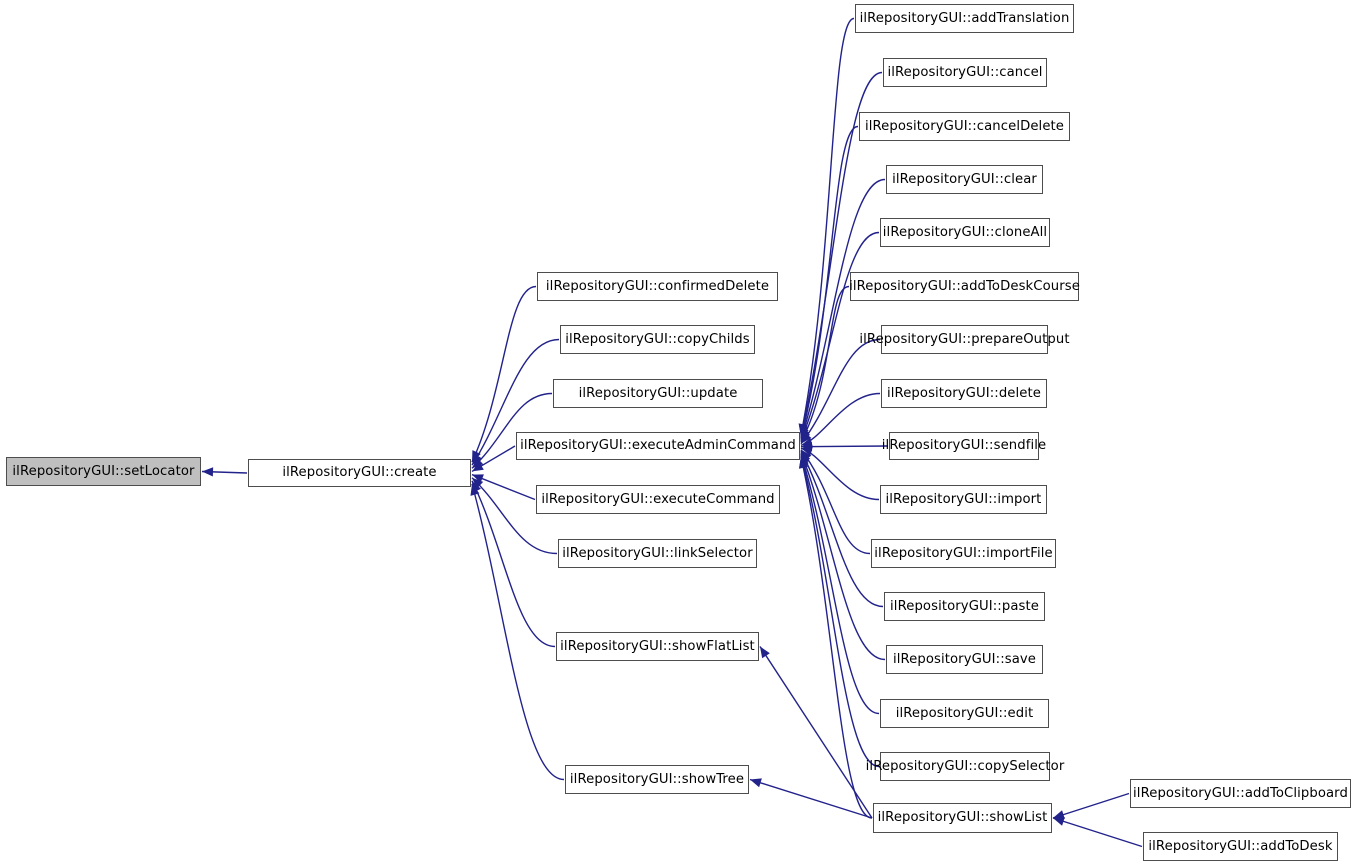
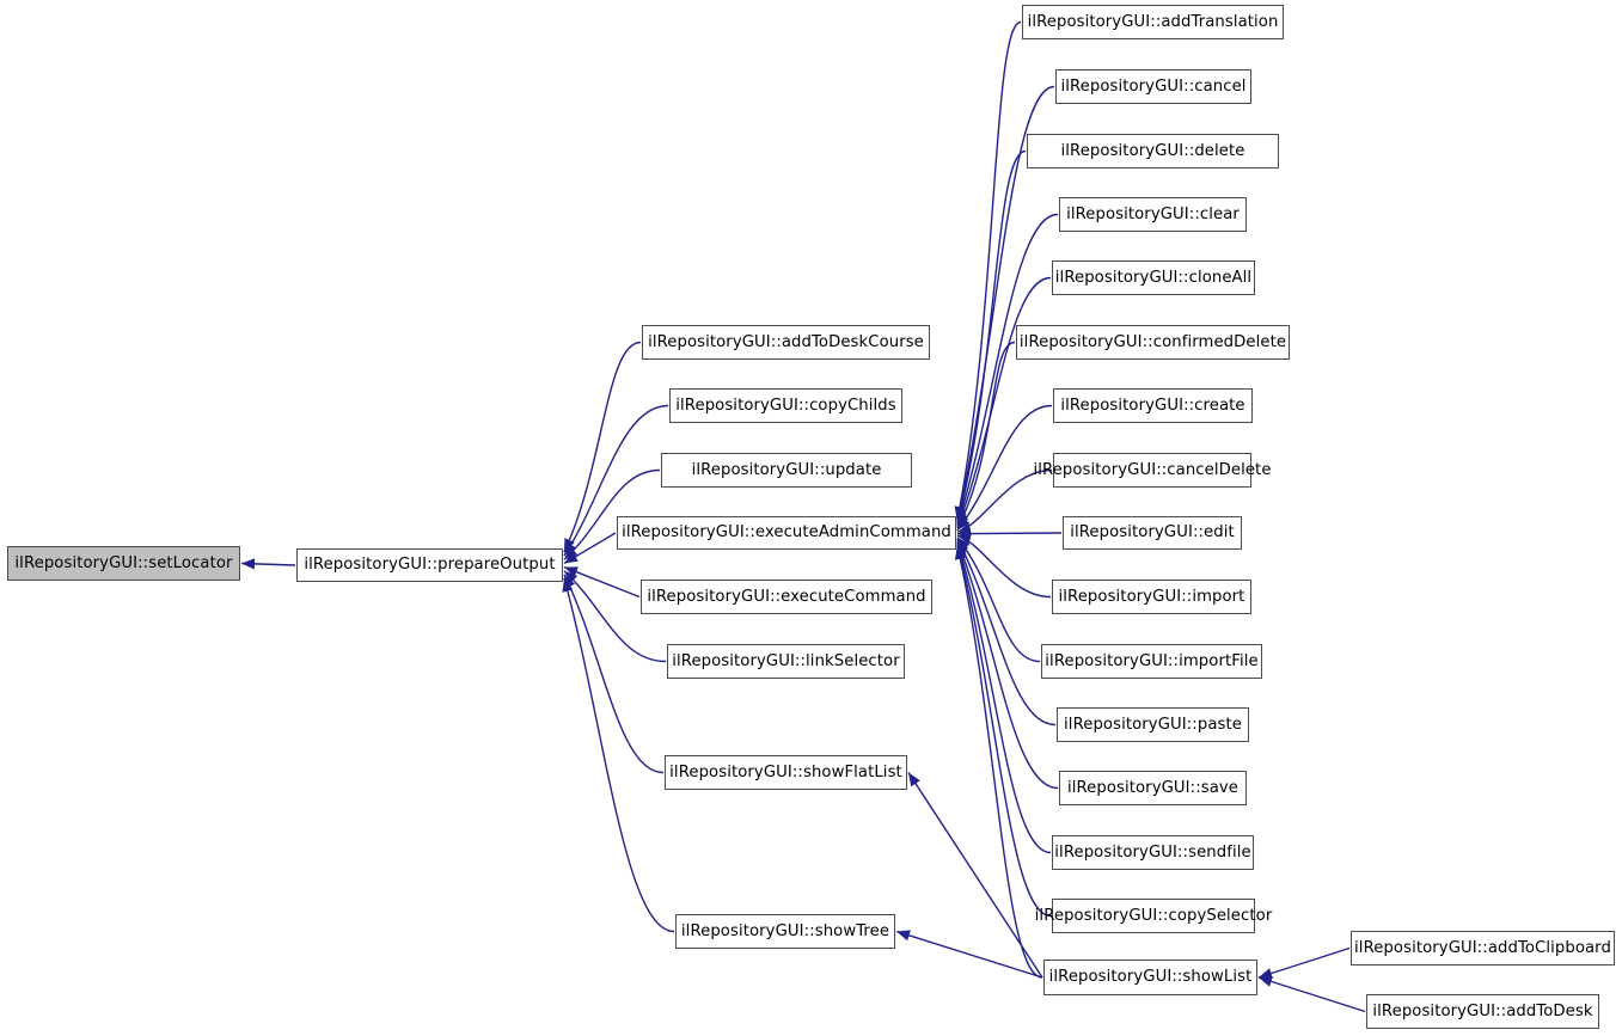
  ilRepositoryGUI::setLocator
- ilRepositoryGUI::create
+ ilRepositoryGUI::prepareOutput
- ilRepositoryGUI::confirmedDelete
+ ilRepositoryGUI::addToDeskCourse
  ilRepositoryGUI::copyChilds
  ilRepositoryGUI::update
  ilRepositoryGUI::executeAdminCommand
  ilRepositoryGUI::executeCommand
  ilRepositoryGUI::linkSelector
  ilRepositoryGUI::showFlatList
  ilRepositoryGUI::showTree
  ilRepositoryGUI::addTranslation
  ilRepositoryGUI::cancel
- ilRepositoryGUI::cancelDelete
+ ilRepositoryGUI::delete
  ilRepositoryGUI::clear
  ilRepositoryGUI::cloneAll
- ilRepositoryGUI::addToDeskCourse
+ ilRepositoryGUI::confirmedDelete
- ilRepositoryGUI::prepareOutput
+ ilRepositoryGUI::create
- ilRepositoryGUI::delete
+ ilRepositoryGUI::cancelDelete
- ilRepositoryGUI::sendfile
+ ilRepositoryGUI::edit
  ilRepositoryGUI::import
  ilRepositoryGUI::importFile
  ilRepositoryGUI::paste
  ilRepositoryGUI::save
- ilRepositoryGUI::edit
+ ilRepositoryGUI::sendfile
  ilRepositoryGUI::copySelector
  ilRepositoryGUI::showList
  ilRepositoryGUI::addToClipboard
  ilRepositoryGUI::addToDesk
